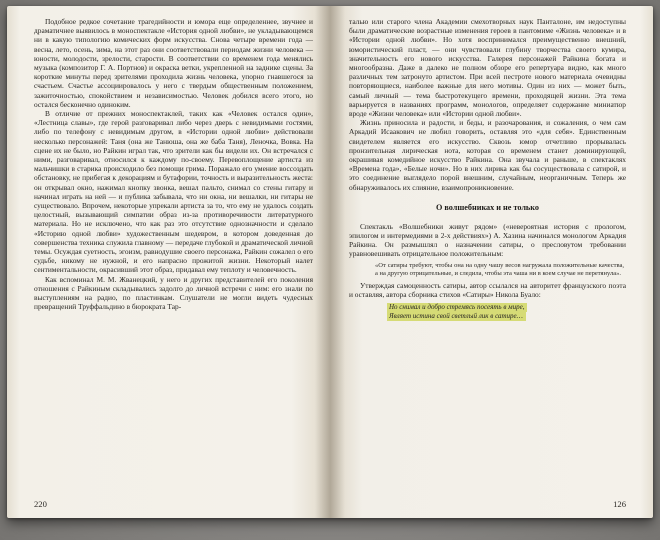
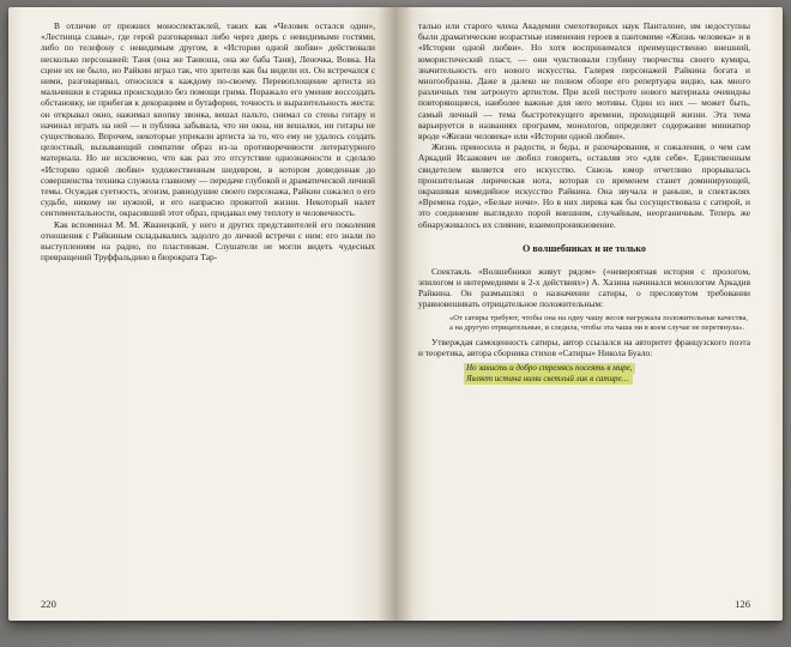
- Подобное редкое сочетание трагедийности и юмора еще определеннее, звучнее и драматичнее выявилось в моноспектакле «История одной любви», не укладывающемся ни в какую типологию комических форм искусства. Снова четыре времени года — весна, лето, осень, зима, на этот раз они соответствовали периодам жизни человека — юности, молодости, зрелости, старости. В соответствии со временем года менялись музыка (композитор Г. А. Портнов) и окраска ветки, укрепленной на заднике сцены. За короткие минуты перед зрителями проходила жизнь человека, упорно гнавшегося за счастьем. Счастье ассоциировалось у него с твердым общественным положением, зажиточностью, спокойствием и независимостью. Человек добился всего этого, но остался бесконечно одиноким.
  В отличие от прежних моноспектаклей, таких как «Человек остался один», «Лестница славы», где герой разговаривал либо через дверь с невидимыми гостями, либо по телефону с невидимым другом, в «Истории одной любви» действовали несколько персонажей: Таня (она же Танюша, она же баба Таня), Леночка, Вовка. На сцене их не было, но Райкин играл так, что зрители как бы видели их. Он встречался с ними, разговаривал, относился к каждому по-своему. Перевоплощение артиста из мальчишки в старика происходило без помощи грима. Поражало его умение воссоздать обстановку, не прибегая к декорациям и бутафории, точность и выразительность жеста: он открывал окно, нажимал кнопку звонка, вешал пальто, снимал со стены гитару и начинал играть на ней — и публика забывала, что ни окна, ни вешалки, ни гитары не существовало. Впрочем, некоторые упрекали артиста за то, что ему не удалось создать целостный, вызывающий симпатии образ из-за противоречивости литературного материала. Но не исключено, что как раз это отсутствие однозначности и сделало «Историю одной любви» художественным шедевром, в котором доведенная до совершенства техника служила главному — передаче глубокой и драматической личной темы. Осуждая суетность, эгоизм, равнодушие своего персонажа, Райкин сожалел о его судьбе, никому не нужной, и его напрасно прожитой жизни. Некоторый налет сентиментальности, окрасивший этот образ, придавал ему теплоту и человечность.
  Как вспоминал М. М. Жванецкий, у него и других представителей его поколения отношения с Райкиным складывались задолго до личной встречи с ним: его знали по выступлениям на радио, по пластинкам. Слушатели не могли видеть чудесных превращений Труффальдино в бюрократа Тар-
  220
  талью или старого члена Академии смехотворных наук Панталоне, им недоступны были драматические возрастные изменения героев в пантомиме «Жизнь человека» и в «Истории одной любви». Но хотя воспринимался преимущественно внешний, юмористический пласт, — они чувствовали глубину творчества своего кумира, значительность его нового искусства. Галерея персонажей Райкина богата и многообразна. Даже в далеко не полном обзоре его репертуара видно, как много различных тем затронуто артистом. При всей пестроте нового материала очевидны повторяющиеся, наиболее важные для него мотивы. Один из них — может быть, самый личный — тема быстротекущего времени, проходящей жизни. Эта тема варьируется в названиях программ, монологов, определяет содержание миниатюр вроде «Жизни человека» или «Истории одной любви».
  Жизнь приносила и радости, и беды, и разочарования, и сожаления, о чем сам Аркадий Исаакович не любил говорить, оставляя это «для себя». Единственным свидетелем является его искусство. Сквозь юмор отчетливо прорывалась пронзительная лирическая нота, которая со временем станет доминирующей, окрашивая комедийное искусство Райкина. Она звучала и раньше, в спектаклях «Времена года», «Белые ночи». Но в них лирика как бы сосуществовала с сатирой, и это соединение выглядело порой внешним, случайным, неорганичным. Теперь же обнаруживалось их слияние, взаимопроникновение.
  О волшебниках и не только
  Спектакль «Волшебники живут рядом» («невероятная история с прологом, эпилогом и интермедиями в 2-х действиях») А. Хазина начинался монологом Аркадия Райкина. Он размышлял о назначении сатиры, о пресловутом требовании уравновешивать отрицательное положительным:
- Утверждая самоценность сатиры, автор ссылался на авторитет французского поэта и оставляя, автора сборника стихов «Сатиры» Никола Буало:
+ Утверждая самоценность сатиры, автор ссылался на авторитет французского поэта и теоретика, автора сборника стихов «Сатиры» Никола Буало:
- Но снимал и добро стремясь посеять в мире,
+ Но зависть и добро стремясь посеять в мире,
- Являет истина свой светлый лик в сатире…
+ Являет истина ними светлый лик в сатире…
  126
